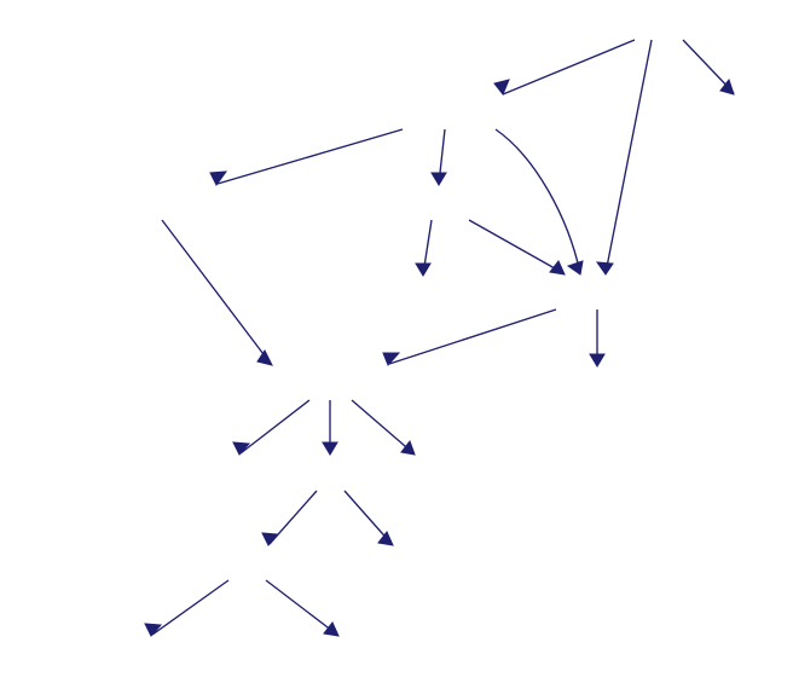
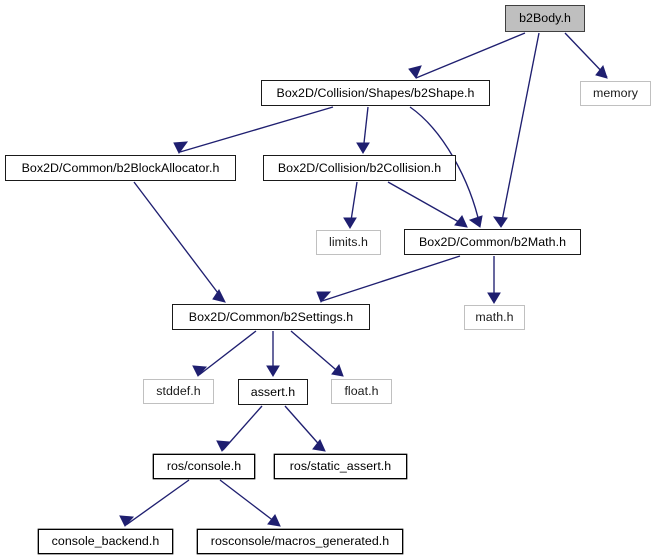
+ b2Body.h
+ memory
+ Box2D/Collision/Shapes/b2Shape.h
+ Box2D/Common/b2BlockAllocator.h
+ Box2D/Collision/b2Collision.h
+ limits.h
+ Box2D/Common/b2Math.h
+ Box2D/Common/b2Settings.h
+ math.h
+ stddef.h
+ assert.h
+ float.h
+ ros/console.h
+ ros/static_assert.h
+ console_backend.h
+ rosconsole/macros_generated.h
